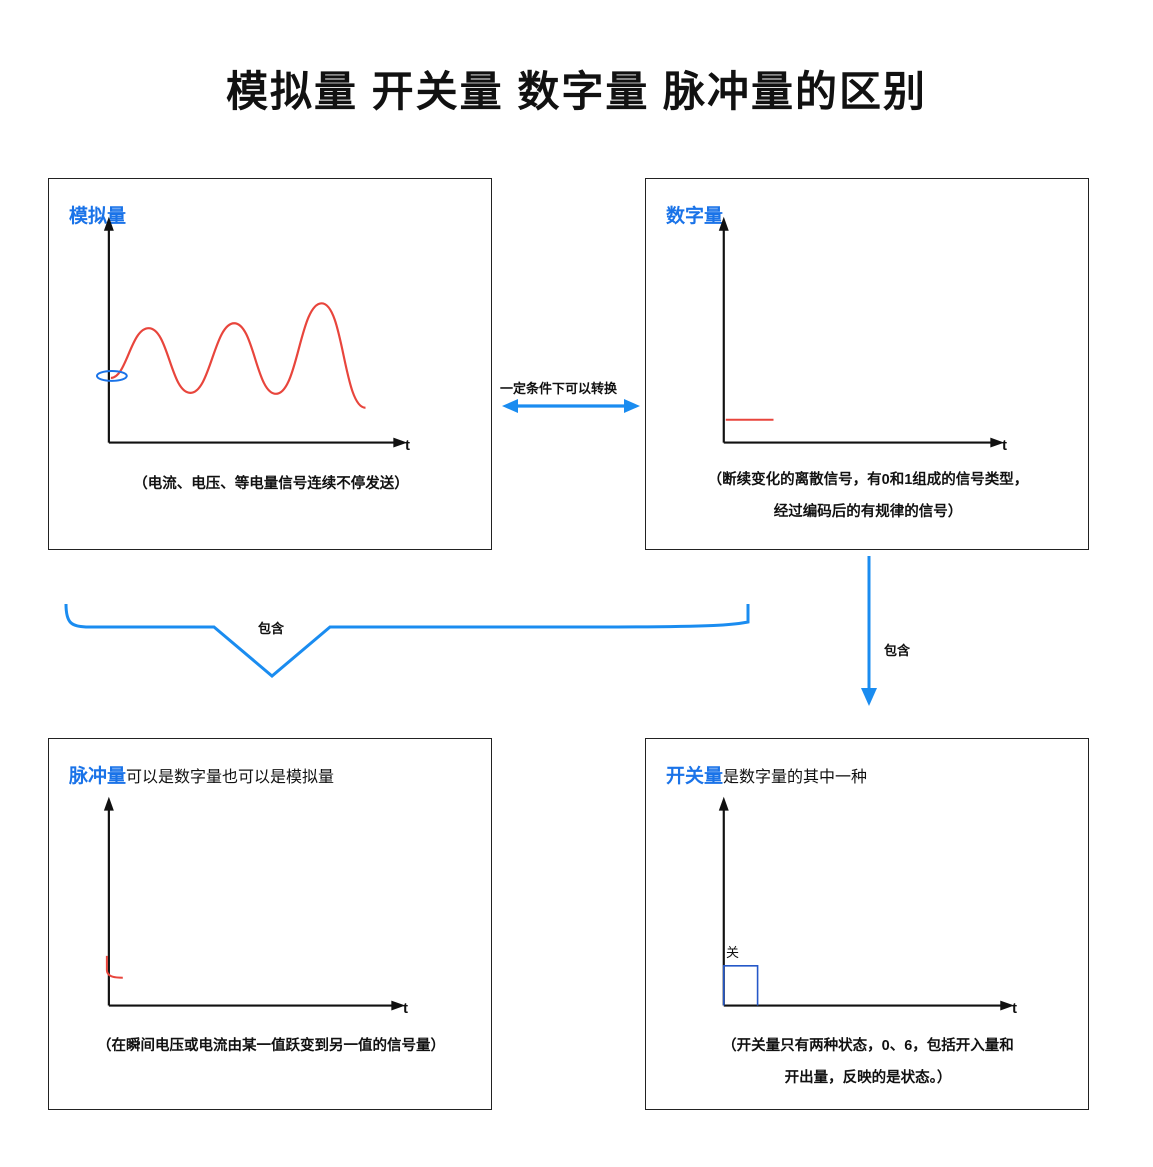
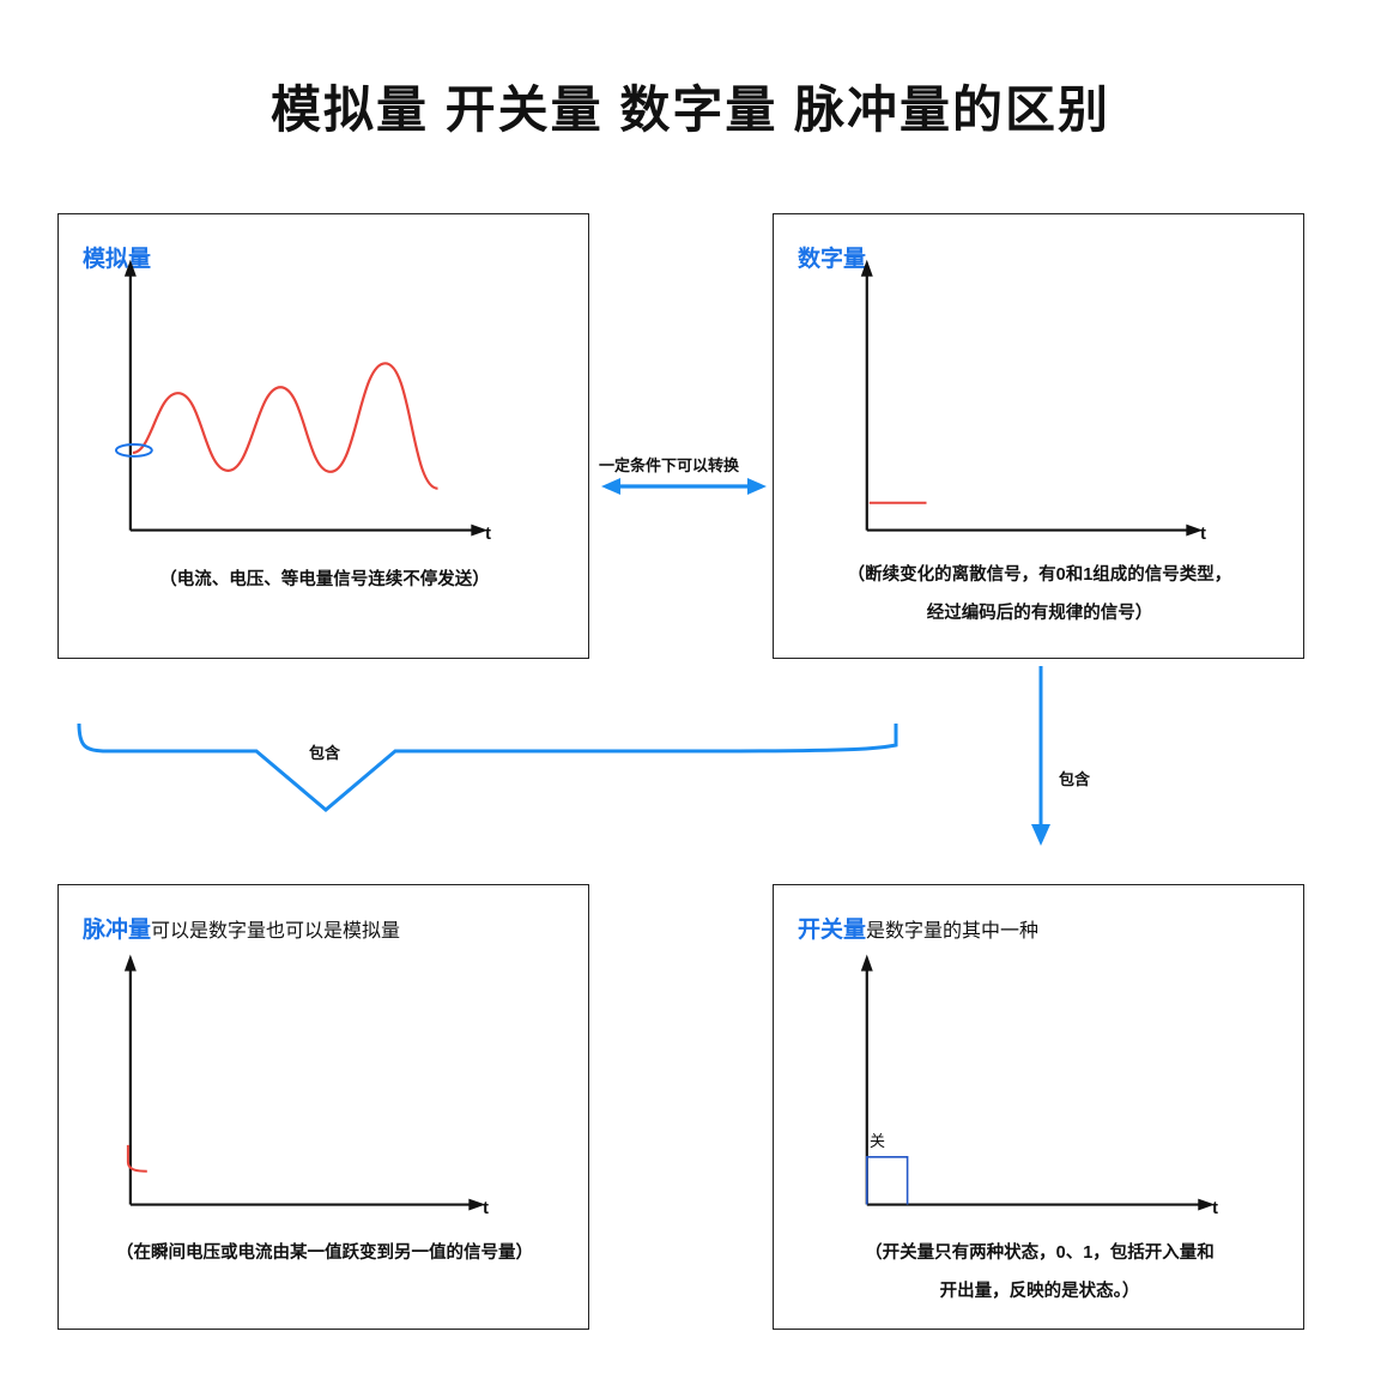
  模拟量 开关量 数字量 脉冲量的区别
  模拟量
  t
  （电流、电压、等电量信号连续不停发送）
  数字量
  t
  （断续变化的离散信号，有0和1组成的信号类型，
  经过编码后的有规律的信号）
  脉冲量可以是数字量也可以是模拟量
  t
  （在瞬间电压或电流由某一值跃变到另一值的信号量）
  开关量是数字量的其中一种
  关
  t
- （开关量只有两种状态，0、6，包括开入量和
+ （开关量只有两种状态，0、1，包括开入量和
  开出量，反映的是状态。）
  包含
  包含
  一定条件下可以转换
